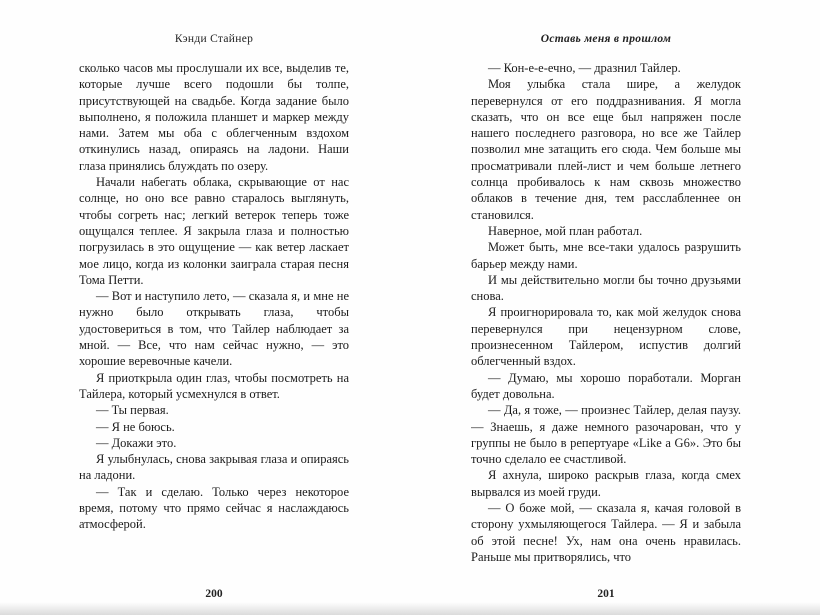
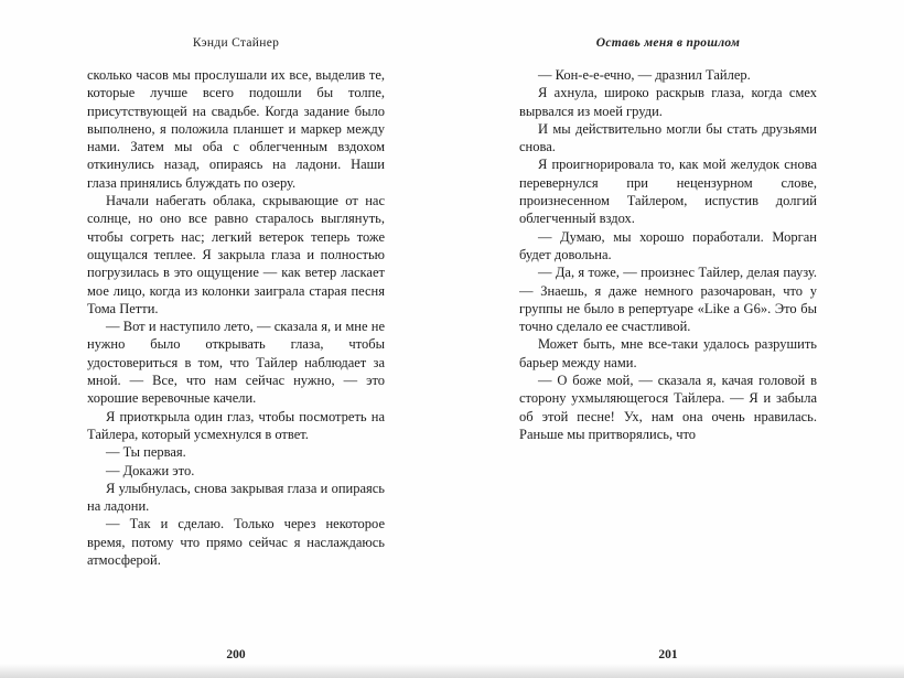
  Кэнди Стайнер
  сколько часов мы прослушали их все, выделив те, которые лучше всего подошли бы толпе, присутствующей на свадьбе. Когда задание было выполнено, я положила планшет и маркер между нами. Затем мы оба с облегченным вздохом откинулись назад, опираясь на ладони. Наши глаза принялись блуждать по озеру.
  Начали набегать облака, скрывающие от нас солнце, но оно все равно старалось выглянуть, чтобы согреть нас; легкий ветерок теперь тоже ощущался теплее. Я закрыла глаза и полностью погрузилась в это ощущение — как ветер ласкает мое лицо, когда из колонки заиграла старая песня Тома Петти.
  — Вот и наступило лето, — сказала я, и мне не нужно было открывать глаза, чтобы удостовериться в том, что Тайлер наблюдает за мной. — Все, что нам сейчас нужно, — это хорошие веревочные качели.
  Я приоткрыла один глаз, чтобы посмотреть на Тайлера, который усмехнулся в ответ.
  — Ты первая.
- — Я не боюсь.
  — Докажи это.
  Я улыбнулась, снова закрывая глаза и опираясь на ладони.
  — Так и сделаю. Только через некоторое время, потому что прямо сейчас я наслаждаюсь атмосферой.
  200
  Оставь меня в прошлом
  — Кон-е-е-ечно, — дразнил Тайлер.
- Моя улыбка стала шире, а желудок перевернулся от его поддразнивания. Я могла сказать, что он все еще был напряжен после нашего последнего разговора, но все же Тайлер позволил мне затащить его сюда. Чем больше мы просматривали плей-лист и чем больше летнего солнца пробивалось к нам сквозь множество облаков в течение дня, тем расслабленнее он становился.
- Наверное, мой план работал.
- Может быть, мне все-таки удалось разрушить барьер между нами.
+ Я ахнула, широко раскрыв глаза, когда смех вырвался из моей груди.
- И мы действительно могли бы точно друзьями снова.
+ И мы действительно могли бы стать друзьями снова.
  Я проигнорировала то, как мой желудок снова перевернулся при нецензурном слове, произнесенном Тайлером, испустив долгий облегченный вздох.
  — Думаю, мы хорошо поработали. Морган будет довольна.
  — Да, я тоже, — произнес Тайлер, делая паузу. — Знаешь, я даже немного разочарован, что у группы не было в репертуаре «Like a G6». Это бы точно сделало ее счастливой.
- Я ахнула, широко раскрыв глаза, когда смех вырвался из моей груди.
+ Может быть, мне все-таки удалось разрушить барьер между нами.
  — О боже мой, — сказала я, качая головой в сторону ухмыляющегося Тайлера. — Я и забыла об этой песне! Ух, нам она очень нравилась. Раньше мы притворялись, что
  201
